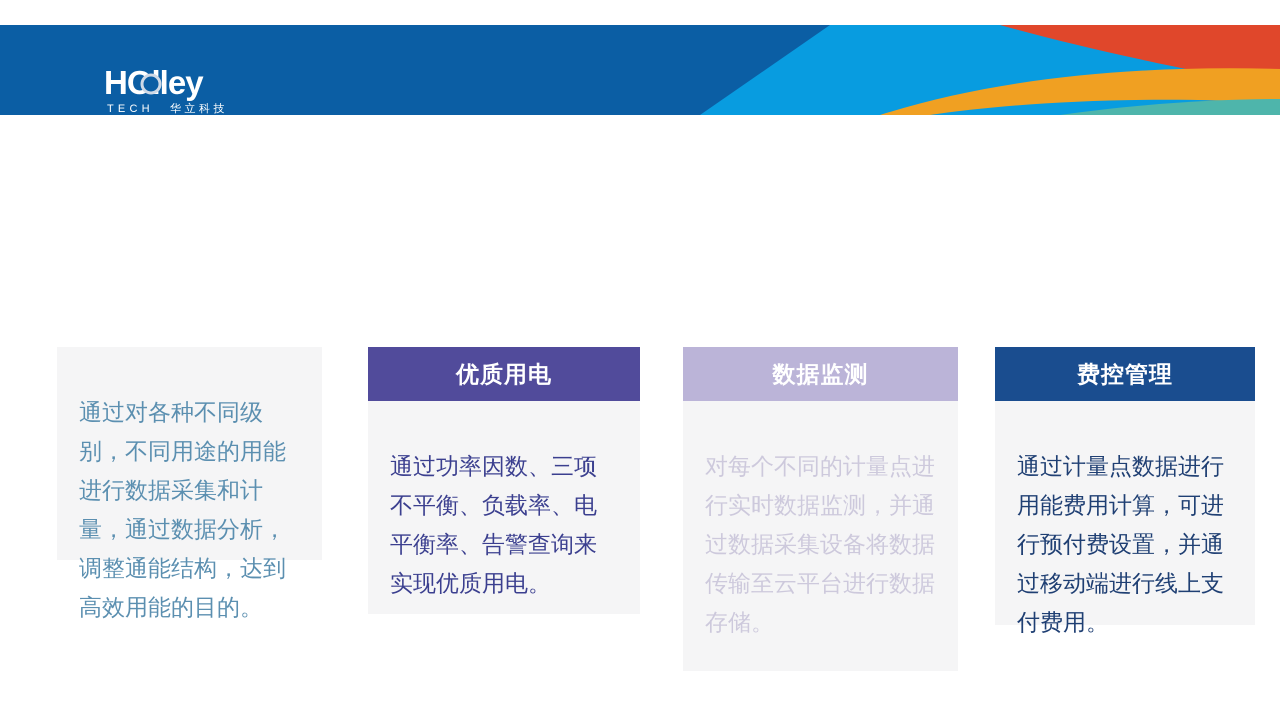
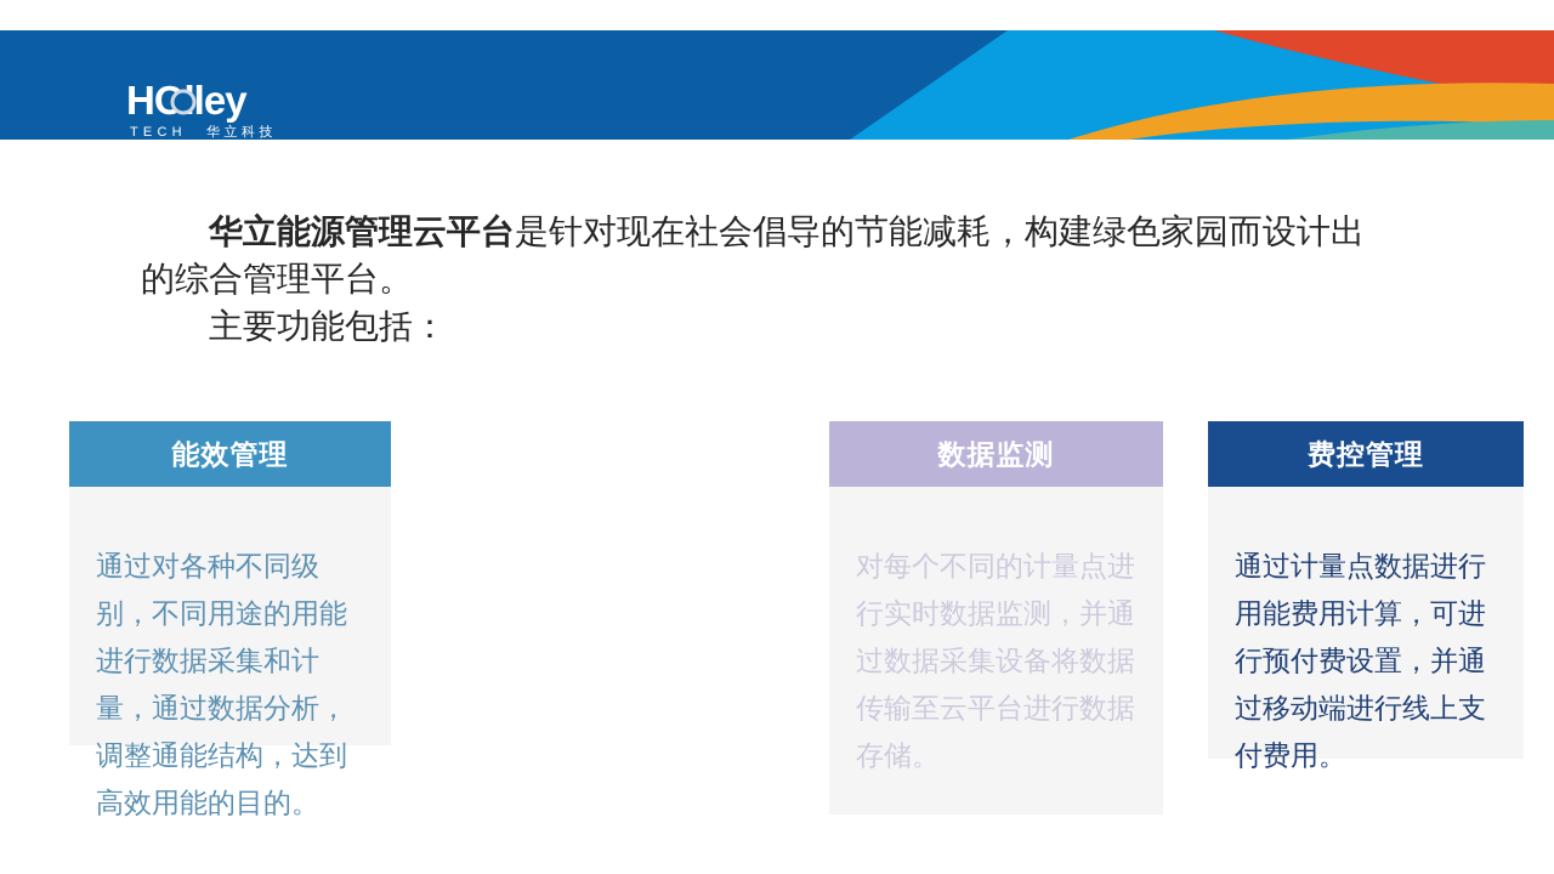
  HOley
  TECH
  华立科技
+ 华立能源管理云平台是针对现在社会倡导的节能减耗，构建绿色家园而设计出的综合管理平台。
+ 主要功能包括：
+ 能效管理
  通过对各种不同级别，不同用途的用能进行数据采集和计量，通过数据分析，调整通能结构，达到高效用能的目的。
- 优质用电
- 通过功率因数、三项不平衡、负载率、电平衡率、告警查询来实现优质用电。
  数据监测
  对每个不同的计量点进行实时数据监测，并通过数据采集设备将数据传输至云平台进行数据存储。
  费控管理
  通过计量点数据进行用能费用计算，可进行预付费设置，并通过移动端进行线上支付费用。
